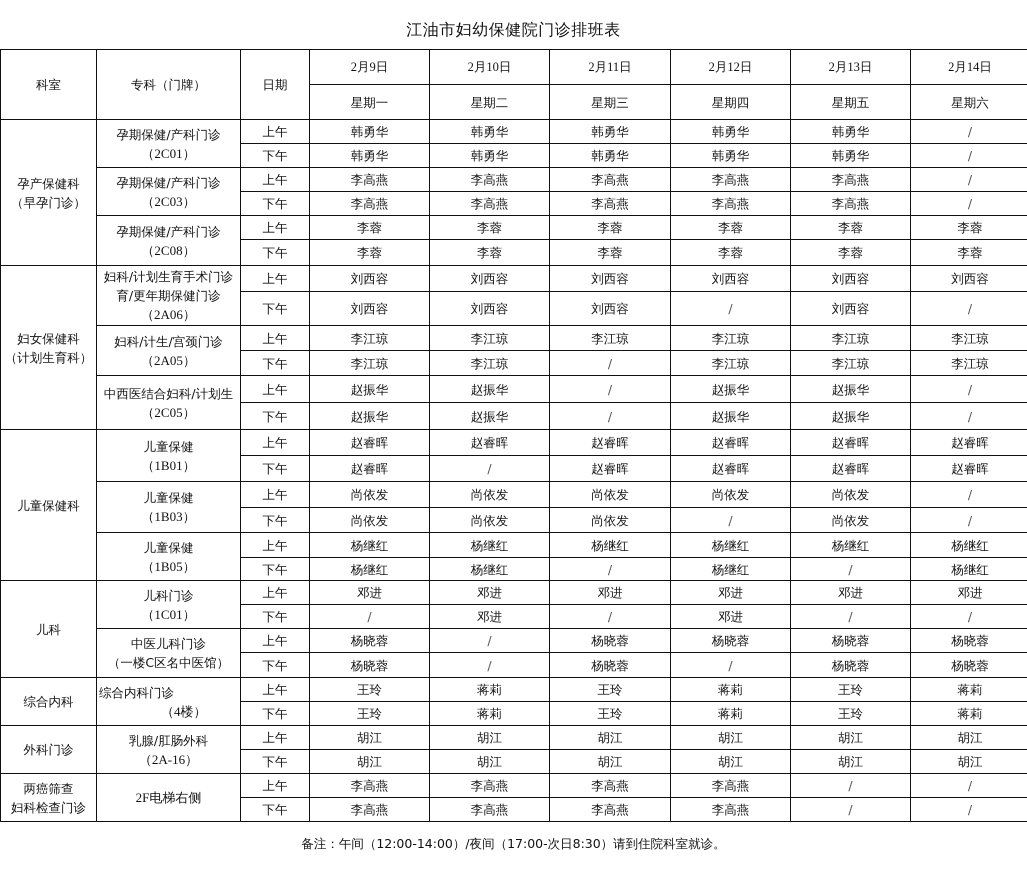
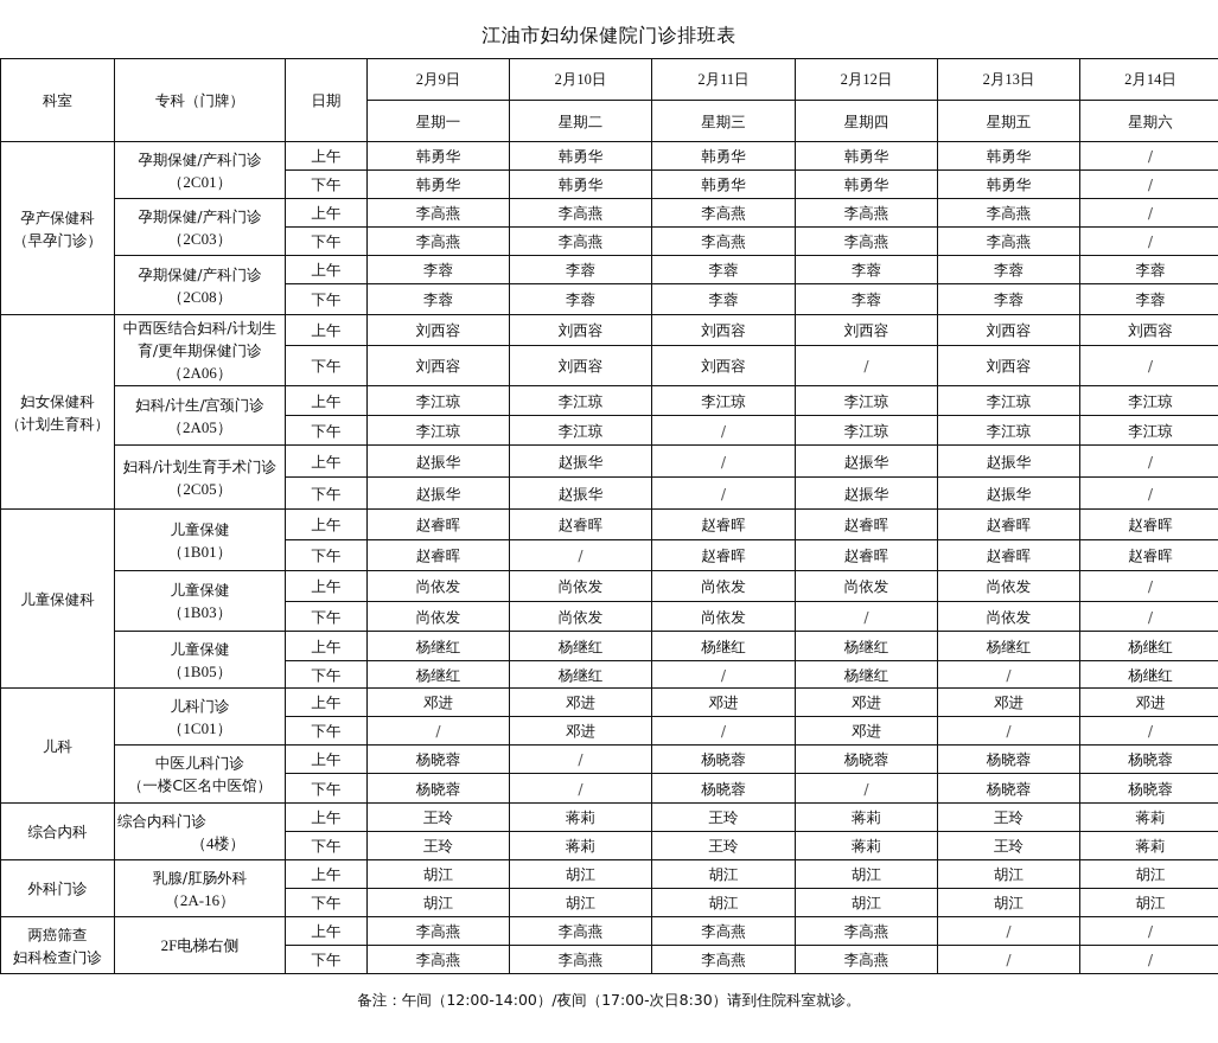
  江油市妇幼保健院门诊排班表
  科室	专科（门牌）	日期	2月9日	2月10日	2月11日	2月12日	2月13日	2月14日
  星期一	星期二	星期三	星期四	星期五	星期六
  孕产保健科（早孕门诊）	孕期保健/产科门诊（2C01）	上午	韩勇华	韩勇华	韩勇华	韩勇华	韩勇华	/
  下午	韩勇华	韩勇华	韩勇华	韩勇华	韩勇华	/
  孕期保健/产科门诊（2C03）	上午	李高燕	李高燕	李高燕	李高燕	李高燕	/
  下午	李高燕	李高燕	李高燕	李高燕	李高燕	/
  孕期保健/产科门诊（2C08）	上午	李蓉	李蓉	李蓉	李蓉	李蓉	李蓉
  下午	李蓉	李蓉	李蓉	李蓉	李蓉	李蓉
- 妇女保健科（计划生育科）	妇科/计划生育手术门诊育/更年期保健门诊（2A06）	上午	刘西容	刘西容	刘西容	刘西容	刘西容	刘西容
+ 妇女保健科（计划生育科）	中西医结合妇科/计划生育/更年期保健门诊（2A06）	上午	刘西容	刘西容	刘西容	刘西容	刘西容	刘西容
  下午	刘西容	刘西容	刘西容	/	刘西容	/
  妇科/计生/宫颈门诊（2A05）	上午	李江琼	李江琼	李江琼	李江琼	李江琼	李江琼
  下午	李江琼	李江琼	/	李江琼	李江琼	李江琼
- 中西医结合妇科/计划生（2C05）	上午	赵振华	赵振华	/	赵振华	赵振华	/
+ 妇科/计划生育手术门诊（2C05）	上午	赵振华	赵振华	/	赵振华	赵振华	/
  下午	赵振华	赵振华	/	赵振华	赵振华	/
  儿童保健科	儿童保健（1B01）	上午	赵睿晖	赵睿晖	赵睿晖	赵睿晖	赵睿晖	赵睿晖
  下午	赵睿晖	/	赵睿晖	赵睿晖	赵睿晖	赵睿晖
  儿童保健（1B03）	上午	尚依发	尚依发	尚依发	尚依发	尚依发	/
  下午	尚依发	尚依发	尚依发	/	尚依发	/
  儿童保健（1B05）	上午	杨继红	杨继红	杨继红	杨继红	杨继红	杨继红
  下午	杨继红	杨继红	/	杨继红	/	杨继红
  儿科	儿科门诊（1C01）	上午	邓进	邓进	邓进	邓进	邓进	邓进
  下午	/	邓进	/	邓进	/	/
  中医儿科门诊（一楼C区名中医馆）	上午	杨晓蓉	/	杨晓蓉	杨晓蓉	杨晓蓉	杨晓蓉
  下午	杨晓蓉	/	杨晓蓉	/	杨晓蓉	杨晓蓉
  综合内科	综合内科门诊（4楼）	上午	王玲	蒋莉	王玲	蒋莉	王玲	蒋莉
  下午	王玲	蒋莉	王玲	蒋莉	王玲	蒋莉
  外科门诊	乳腺/肛肠外科（2A-16）	上午	胡江	胡江	胡江	胡江	胡江	胡江
  下午	胡江	胡江	胡江	胡江	胡江	胡江
  两癌筛查妇科检查门诊	2F电梯右侧	上午	李高燕	李高燕	李高燕	李高燕	/	/
  下午	李高燕	李高燕	李高燕	李高燕	/	/
  备注：午间（12:00-14:00）/夜间（17:00-次日8:30）请到住院科室就诊。
